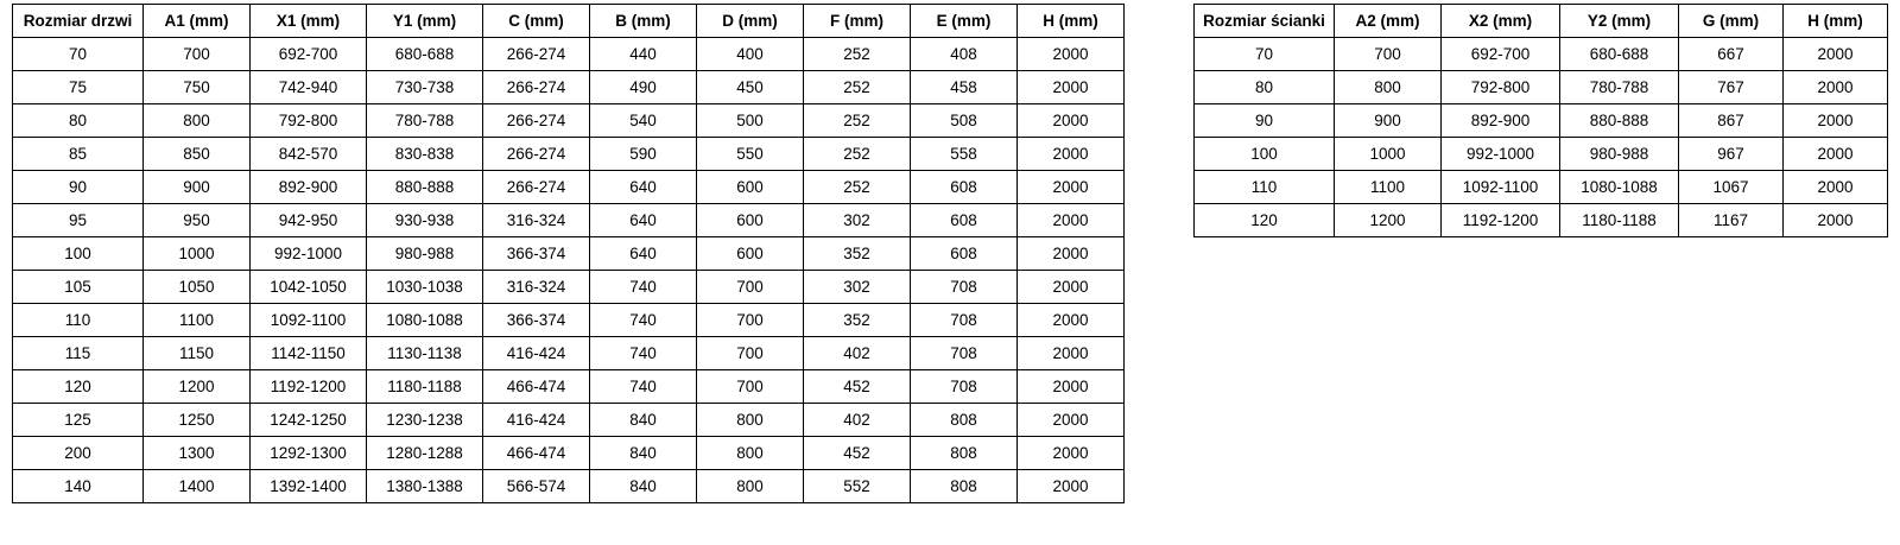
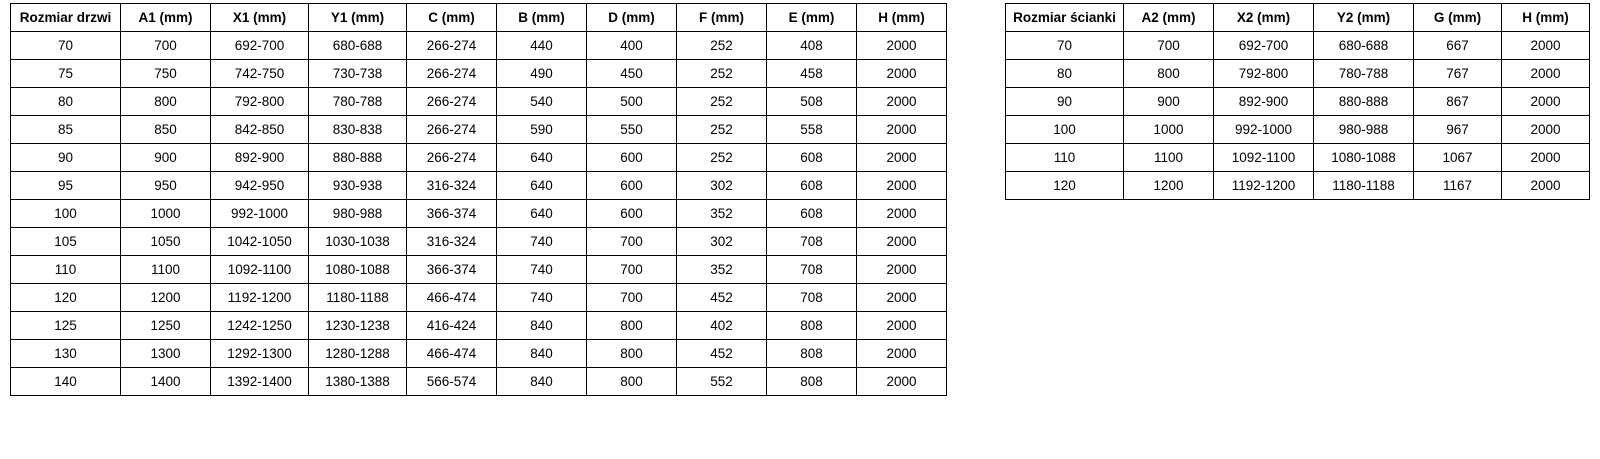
  Rozmiar drzwi	A1 (mm)	X1 (mm)	Y1 (mm)	C (mm)	B (mm)	D (mm)	F (mm)	E (mm)	H (mm)
  70	700	692-700	680-688	266-274	440	400	252	408	2000
- 75	750	742-940	730-738	266-274	490	450	252	458	2000
+ 75	750	742-750	730-738	266-274	490	450	252	458	2000
  80	800	792-800	780-788	266-274	540	500	252	508	2000
- 85	850	842-570	830-838	266-274	590	550	252	558	2000
+ 85	850	842-850	830-838	266-274	590	550	252	558	2000
  90	900	892-900	880-888	266-274	640	600	252	608	2000
  95	950	942-950	930-938	316-324	640	600	302	608	2000
  100	1000	992-1000	980-988	366-374	640	600	352	608	2000
  105	1050	1042-1050	1030-1038	316-324	740	700	302	708	2000
  110	1100	1092-1100	1080-1088	366-374	740	700	352	708	2000
- 115	1150	1142-1150	1130-1138	416-424	740	700	402	708	2000
  120	1200	1192-1200	1180-1188	466-474	740	700	452	708	2000
  125	1250	1242-1250	1230-1238	416-424	840	800	402	808	2000
- 200	1300	1292-1300	1280-1288	466-474	840	800	452	808	2000
+ 130	1300	1292-1300	1280-1288	466-474	840	800	452	808	2000
  140	1400	1392-1400	1380-1388	566-574	840	800	552	808	2000
  Rozmiar ścianki	A2 (mm)	X2 (mm)	Y2 (mm)	G (mm)	H (mm)
  70	700	692-700	680-688	667	2000
  80	800	792-800	780-788	767	2000
  90	900	892-900	880-888	867	2000
  100	1000	992-1000	980-988	967	2000
  110	1100	1092-1100	1080-1088	1067	2000
  120	1200	1192-1200	1180-1188	1167	2000
